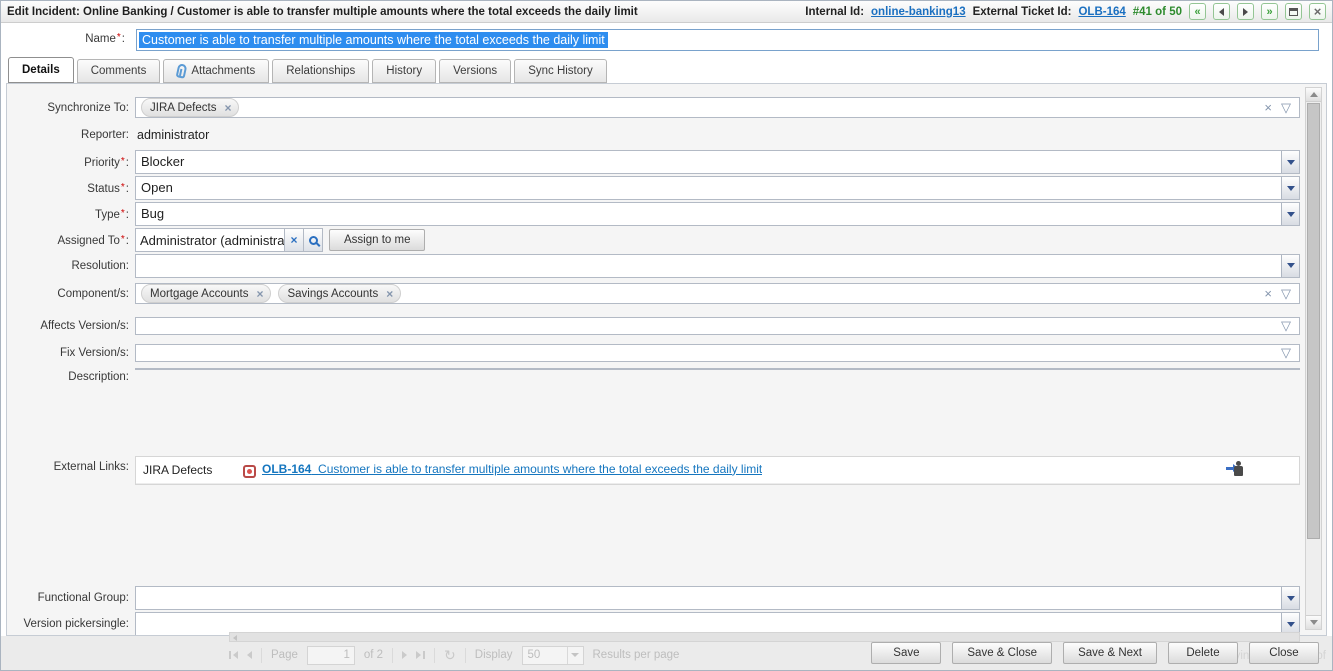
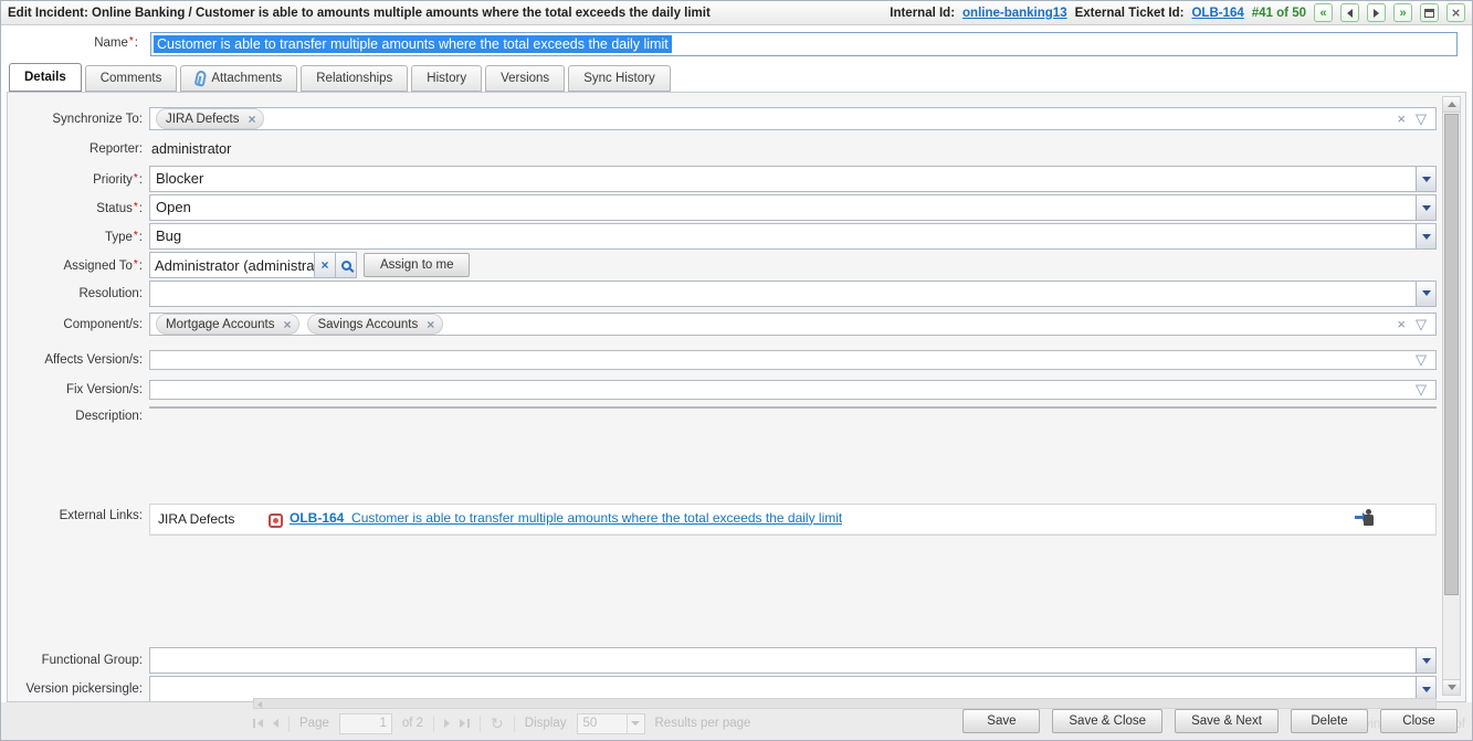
- Edit Incident: Online Banking / Customer is able to transfer multiple amounts where the total exceeds the daily limit
+ Edit Incident: Online Banking / Customer is able to amounts multiple amounts where the total exceeds the daily limit
  Internal Id:
  online-banking13
  External Ticket Id:
  OLB-164
  #41 of 50
  «
  »
  ×
  Name*:
  Customer is able to transfer multiple amounts where the total exceeds the daily limit
  Details
  Comments
  Attachments
  Relationships
  History
  Versions
  Sync History
  Synchronize To:
  JIRA Defects
  ×
  ×
  ▽
  Reporter:
  administrator
  Priority*:
  Blocker
  Status*:
  Open
  Type*:
  Bug
  Assigned To*:
  Administrator (administra
  ×
  Assign to me
  Resolution:
  Component/s:
  Mortgage Accounts
  ×
  Savings Accounts
  ×
  ×
  ▽
  Affects Version/s:
  ▽
  Fix Version/s:
  ▽
  Description:
  External Links:
  JIRA Defects
  OLB-164 Customer is able to transfer multiple amounts where the total exceeds the daily limit
  Functional Group:
  Version pickersingle:
  Page
  1
  of 2
  ↻
  Display
  50
  Results per page
  Save
  Save & Close
  Save & Next
  Delete
  Close
